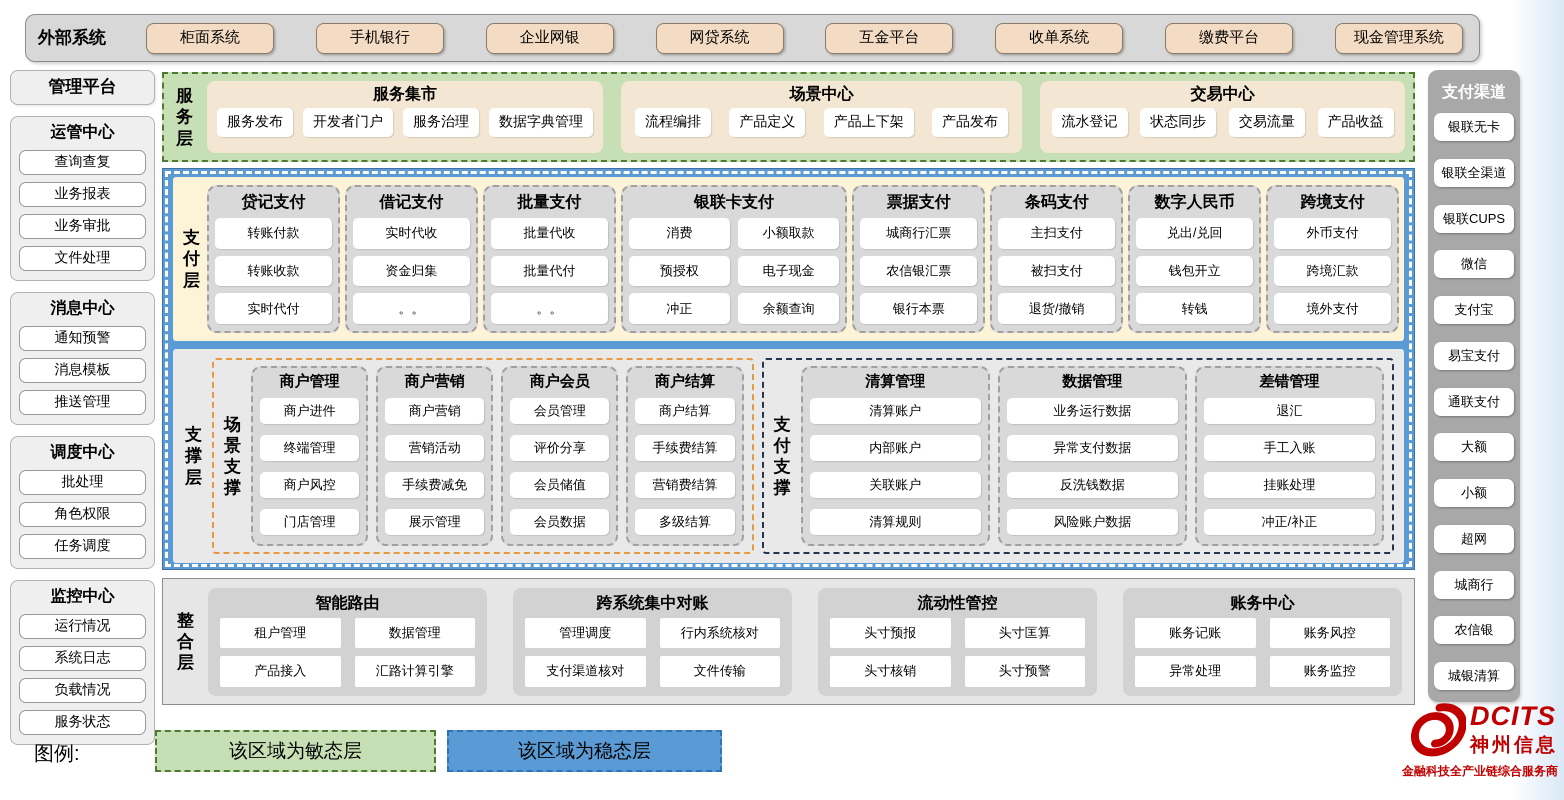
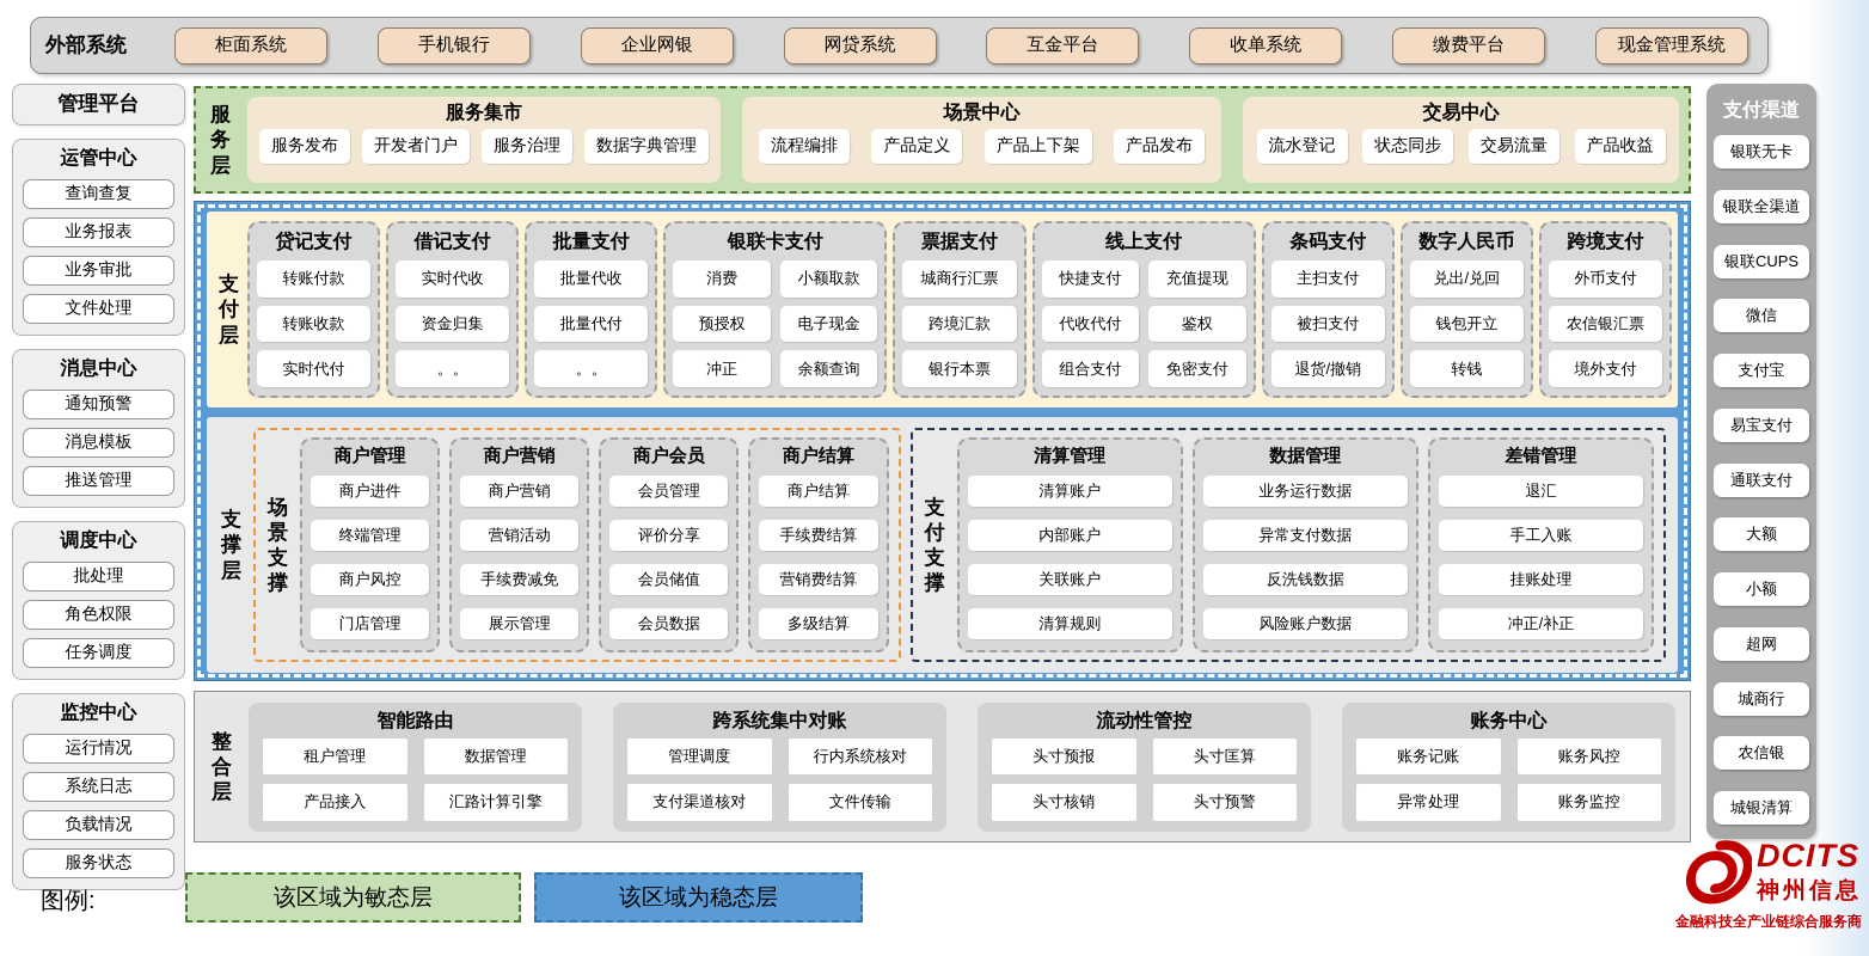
  外部系统
  柜面系统
  手机银行
  企业网银
  网贷系统
  互金平台
  收单系统
  缴费平台
  现金管理系统
  管理平台
  运管中心
  查询查复
  业务报表
  业务审批
  文件处理
  消息中心
  通知预警
  消息模板
  推送管理
  调度中心
  批处理
  角色权限
  任务调度
  监控中心
  运行情况
  系统日志
  负载情况
  服务状态
  服务层
  服务集市
  服务发布
  开发者门户
  服务治理
  数据字典管理
  场景中心
  流程编排
  产品定义
  产品上下架
  产品发布
  交易中心
  流水登记
  状态同步
  交易流量
  产品收益
  支付层
  贷记支付
  转账付款
  转账收款
  实时代付
  借记支付
  实时代收
  资金归集
  。。
  批量支付
  批量代收
  批量代付
  。。
  银联卡支付
  消费
  小额取款
  预授权
  电子现金
  冲正
  余额查询
  票据支付
  城商行汇票
- 农信银汇票
+ 跨境汇款
  银行本票
+ 线上支付
+ 快捷支付
+ 充值提现
+ 代收代付
+ 鉴权
+ 组合支付
+ 免密支付
  条码支付
  主扫支付
  被扫支付
  退货/撤销
  数字人民币
  兑出/兑回
  钱包开立
  转钱
  跨境支付
  外币支付
- 跨境汇款
+ 农信银汇票
  境外支付
  支撑层
  场景支撑
  商户管理
  商户进件
  终端管理
  商户风控
  门店管理
  商户营销
  商户营销
  营销活动
  手续费减免
  展示管理
  商户会员
  会员管理
  评价分享
  会员储值
  会员数据
  商户结算
  商户结算
  手续费结算
  营销费结算
  多级结算
  支付支撑
  清算管理
  清算账户
  内部账户
  关联账户
  清算规则
  数据管理
  业务运行数据
  异常支付数据
  反洗钱数据
  风险账户数据
  差错管理
  退汇
  手工入账
  挂账处理
  冲正/补正
  整合层
  智能路由
  租户管理
  数据管理
  产品接入
  汇路计算引擎
  跨系统集中对账
  管理调度
  行内系统核对
  支付渠道核对
  文件传输
  流动性管控
  头寸预报
  头寸匡算
  头寸核销
  头寸预警
  账务中心
  账务记账
  账务风控
  异常处理
  账务监控
  支付渠道
  银联无卡
  银联全渠道
  银联CUPS
  微信
  支付宝
  易宝支付
  通联支付
  大额
  小额
  超网
  城商行
  农信银
  城银清算
  图例:
  该区域为敏态层
  该区域为稳态层
  DCITS
  神州信息
  金融科技全产业链综合服务商
